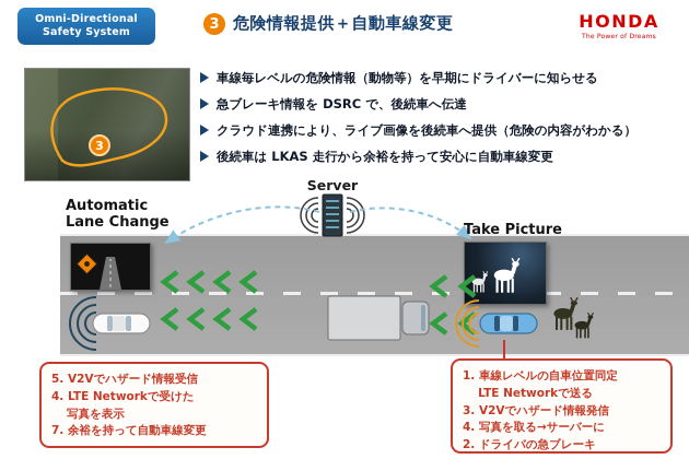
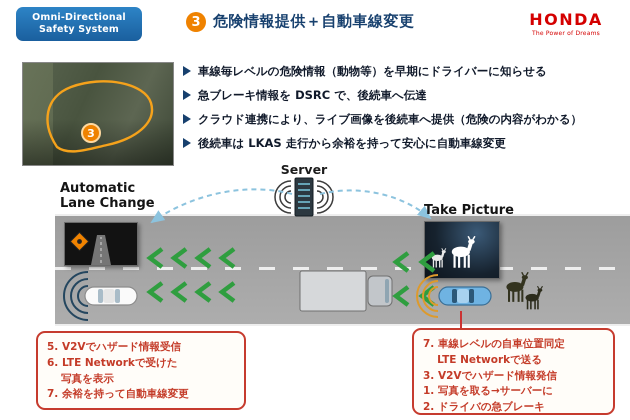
  Omni-Directional
  Safety System
  3
  危険情報提供＋自動車線変更
  HONDA
  3
  車線毎レベルの危険情報（動物等）を早期にドライバーに知らせる
  急ブレーキ情報を DSRC で、後続車へ伝達
  クラウド連携により、ライブ画像を後続車へ提供（危険の内容がわかる）
  後続車は LKAS 走行から余裕を持って安心に自動車線変更
  Server
  Automatic
  Lane Change
  Take Picture
  5. V2Vでハザード情報受信
- 4. LTE Networkで受けた
+ 6. LTE Networkで受けた
  写真を表示
  7. 余裕を持って自動車線変更
- 1. 車線レベルの自車位置同定
+ 7. 車線レベルの自車位置同定
  LTE Networkで送る
  3. V2Vでハザード情報発信
- 4. 写真を取る→サーバーに
+ 1. 写真を取る→サーバーに
  2. ドライバの急ブレーキ
